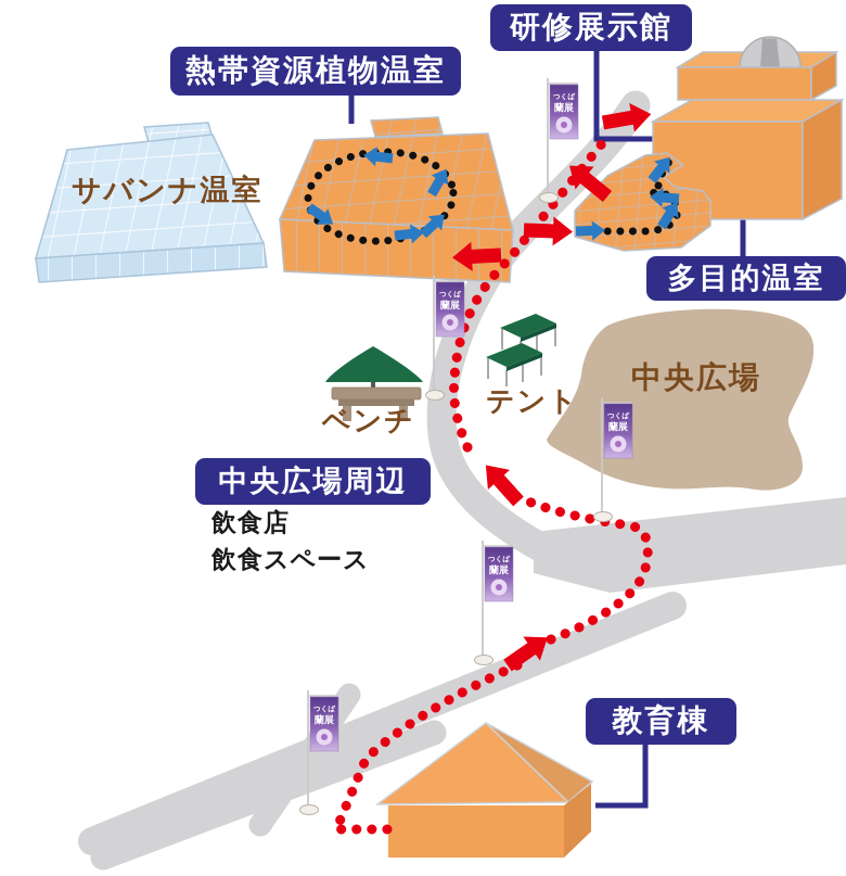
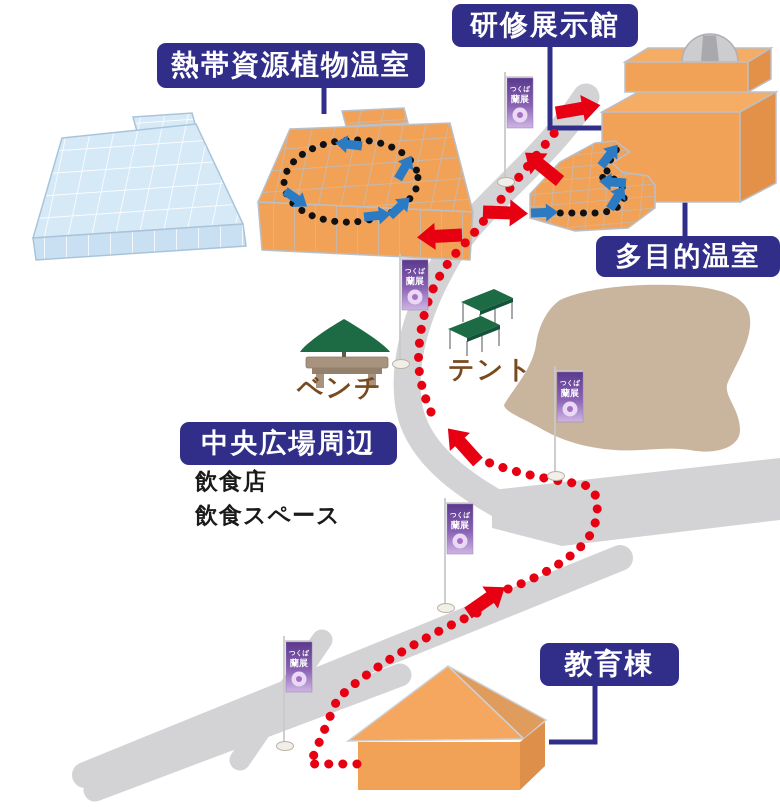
  熱帯資源植物温室
  研修展示館
  多目的温室
  中央広場周辺
  教育棟
- サバンナ温室
- 中央広場
  ベンチ
  テント
  飲食店
  飲食スペース
